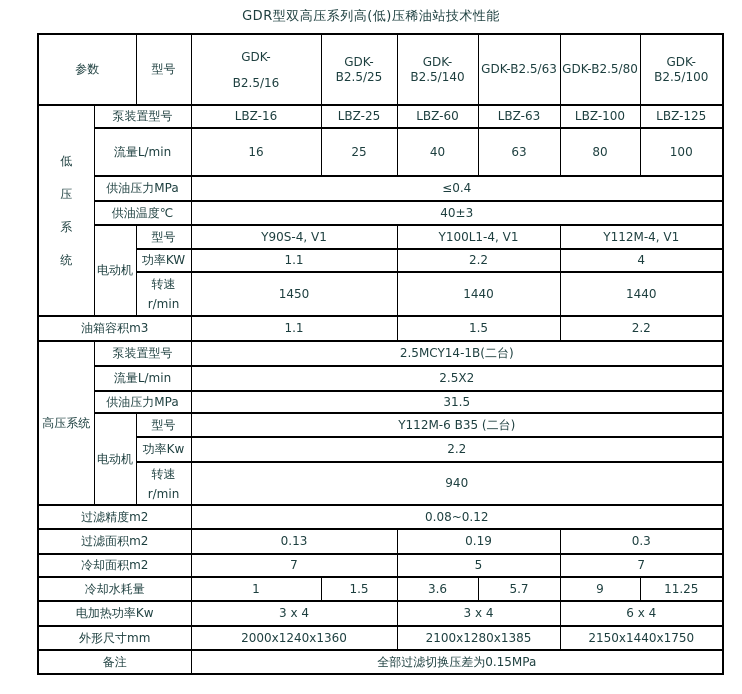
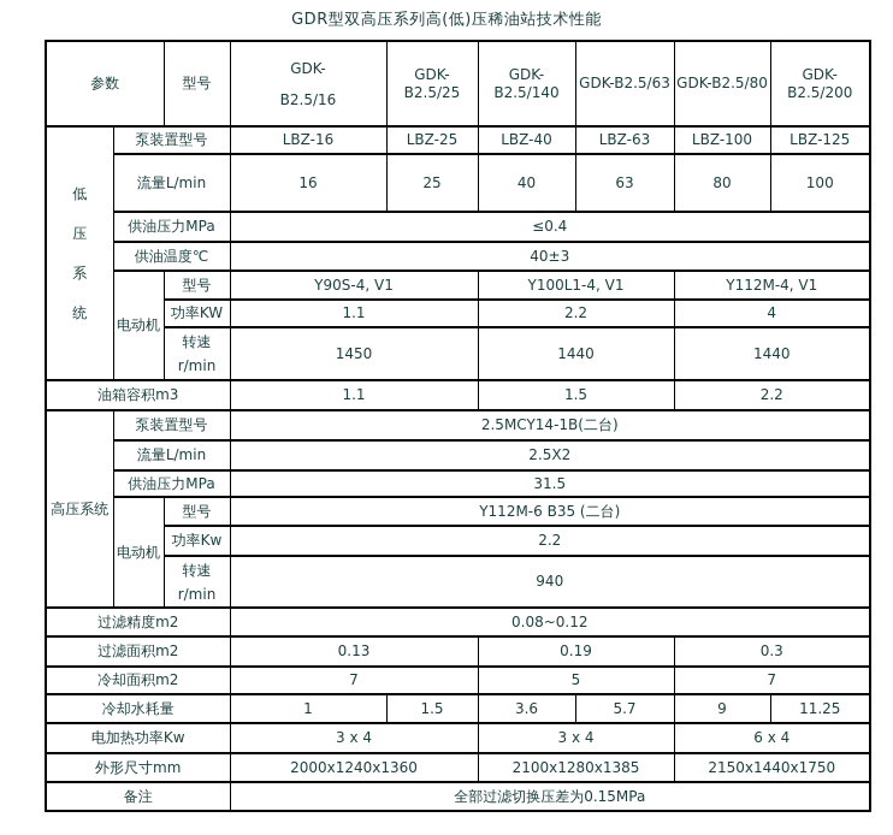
  GDR型双高压系列高(低)压稀油站技术性能
- 参数	型号	GDK- B2.5/16	GDK-B2.5/25	GDK-B2.5/140	GDK-B2.5/63	GDK-B2.5/80	GDK-B2.5/100
+ 参数	型号	GDK- B2.5/16	GDK-B2.5/25	GDK-B2.5/140	GDK-B2.5/63	GDK-B2.5/80	GDK-B2.5/200
- 低压系统	泵装置型号	LBZ-16	LBZ-25	LBZ-60	LBZ-63	LBZ-100	LBZ-125
+ 低压系统	泵装置型号	LBZ-16	LBZ-25	LBZ-40	LBZ-63	LBZ-100	LBZ-125
  流量L/min	16	25	40	63	80	100
  供油压力MPa	≤0.4
  供油温度℃	40±3
  电动机	型号	Y90S-4, V1	Y100L1-4, V1	Y112M-4, V1
  功率KW	1.1	2.2	4
  转速 r/min	1450	1440	1440
  油箱容积m3	1.1	1.5	2.2
  高压系统	泵装置型号	2.5MCY14-1B(二台)
  流量L/min	2.5X2
  供油压力MPa	31.5
  电动机	型号	Y112M-6 B35 (二台)
  功率Kw	2.2
  转速 r/min	940
  过滤精度m2	0.08~0.12
  过滤面积m2	0.13	0.19	0.3
  冷却面积m2	7	5	7
  冷却水耗量	1	1.5	3.6	5.7	9	11.25
  电加热功率Kw	3 x 4	3 x 4	6 x 4
  外形尺寸mm	2000x1240x1360	2100x1280x1385	2150x1440x1750
  备注	全部过滤切换压差为0.15MPa
